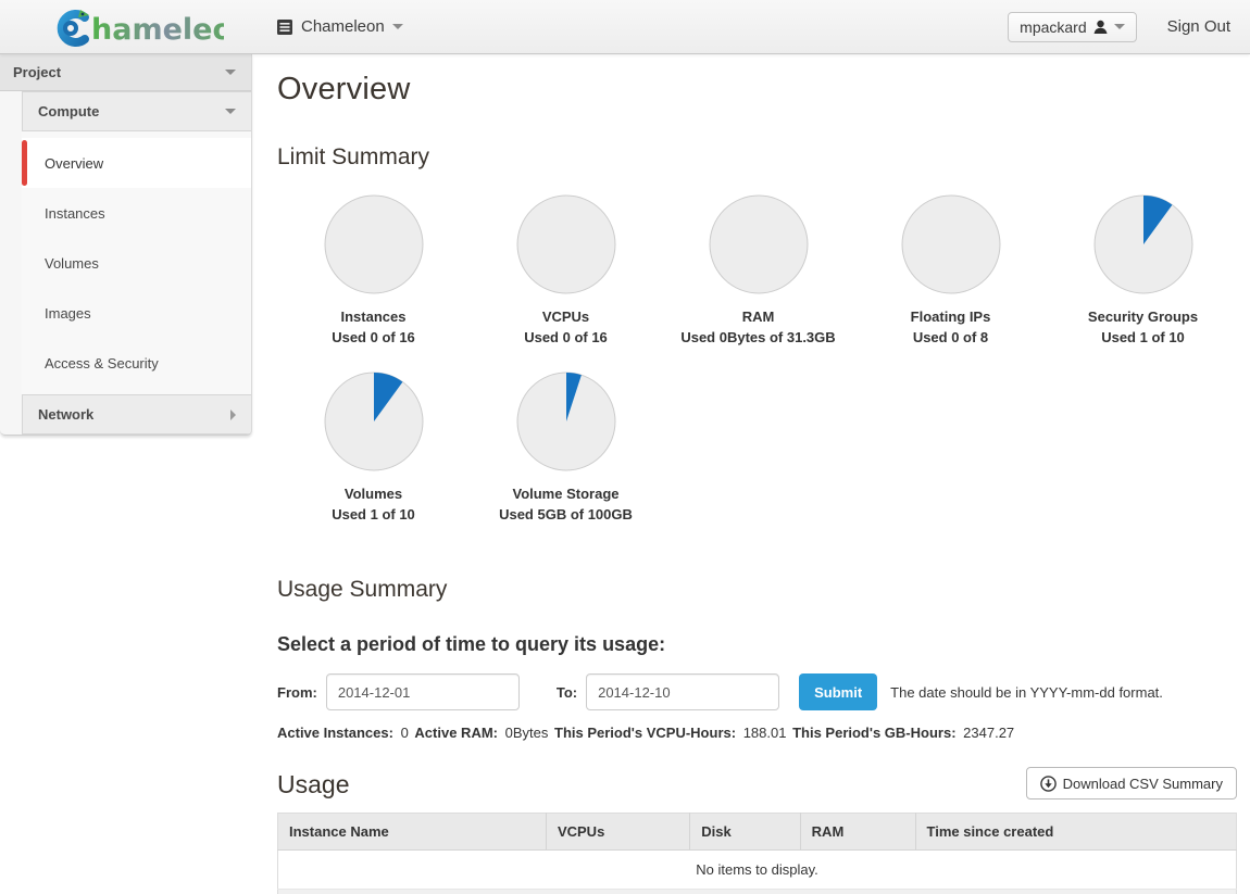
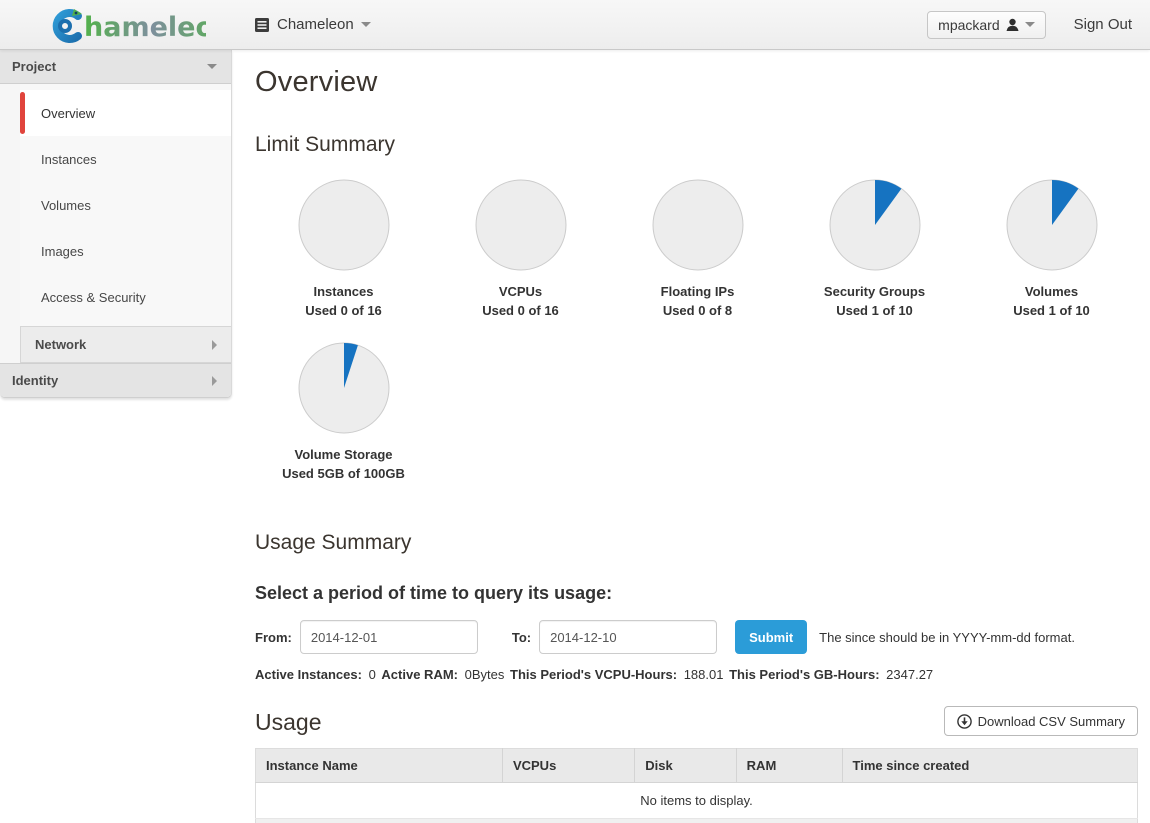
  hameleo
  Chameleon
  mpackard
  Sign Out
  Project
- Compute
  Overview
  Instances
  Volumes
  Images
  Access & Security
  Network
+ Identity
  Overview
  Limit Summary
  Instances
  Used 0 of 16
  VCPUs
  Used 0 of 16
- RAM
- Used 0Bytes of 31.3GB
  Floating IPs
  Used 0 of 8
  Security Groups
  Used 1 of 10
  Volumes
  Used 1 of 10
  Volume Storage
  Used 5GB of 100GB
  Usage Summary
  Select a period of time to query its usage:
  From:
  2014-12-01
  To:
  2014-12-10
  Submit
- The date should be in YYYY-mm-dd format.
+ The since should be in YYYY-mm-dd format.
  Active Instances: 0 Active RAM: 0Bytes This Period's VCPU-Hours: 188.01 This Period's GB-Hours: 2347.27
  Usage
  Download CSV Summary
  Instance Name	VCPUs	Disk	RAM	Time since created
  No items to display.
